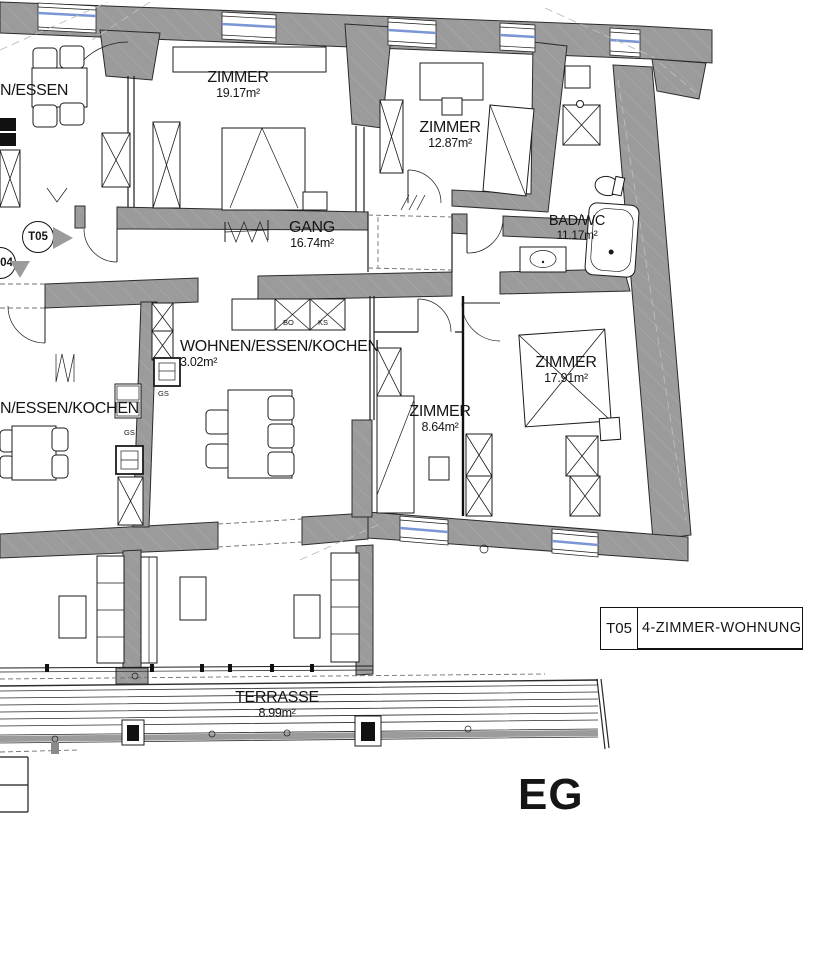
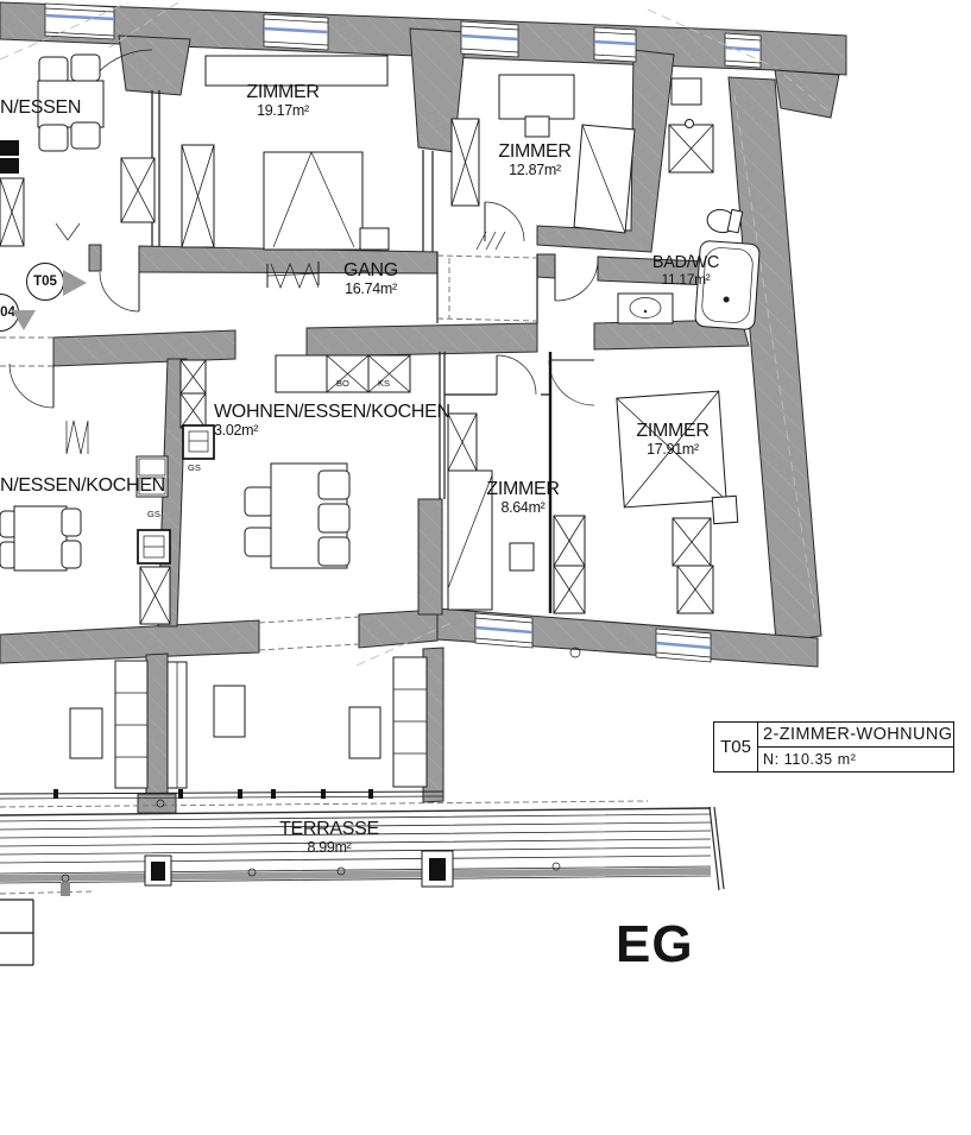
  N/ESSEN
  ZIMMER
  19.17m²
  ZIMMER
  12.87m²
  BAD/WC
  11.17m²
  GANG
  16.74m²
  WOHNEN/ESSEN/KOCHEN
  3.02m²
  N/ESSEN/KOCHEN
  ZIMMER
  8.64m²
  ZIMMER
  17.91m²
  TERRASSE
  8.99m²
  BO
  KS
  GS
  GS
  T05
  04
  T05
- 4-ZIMMER-WOHNUNG
+ 2-ZIMMER-WOHNUNG
+ N: 110.35 m²
  EG
